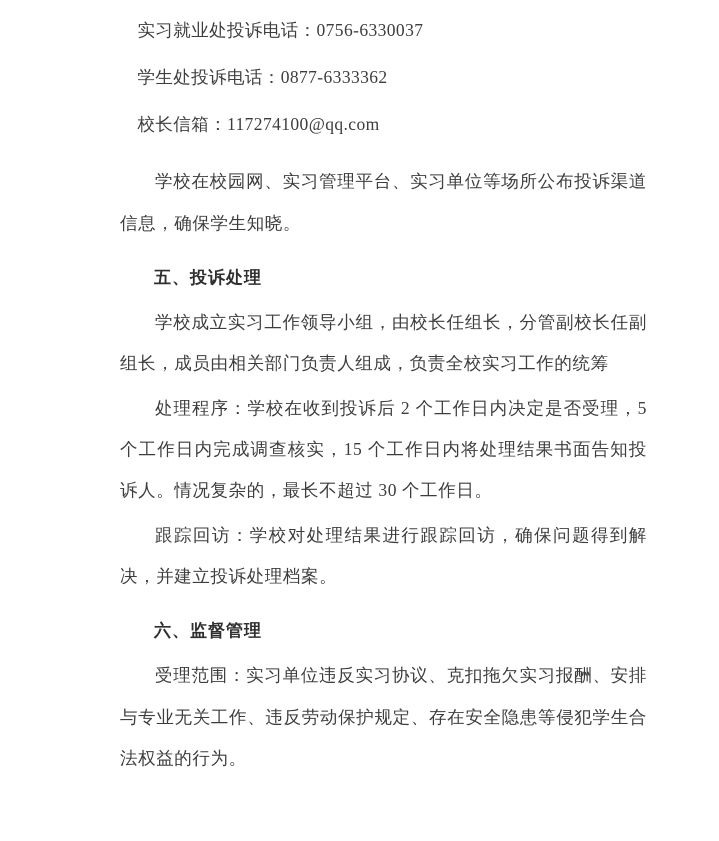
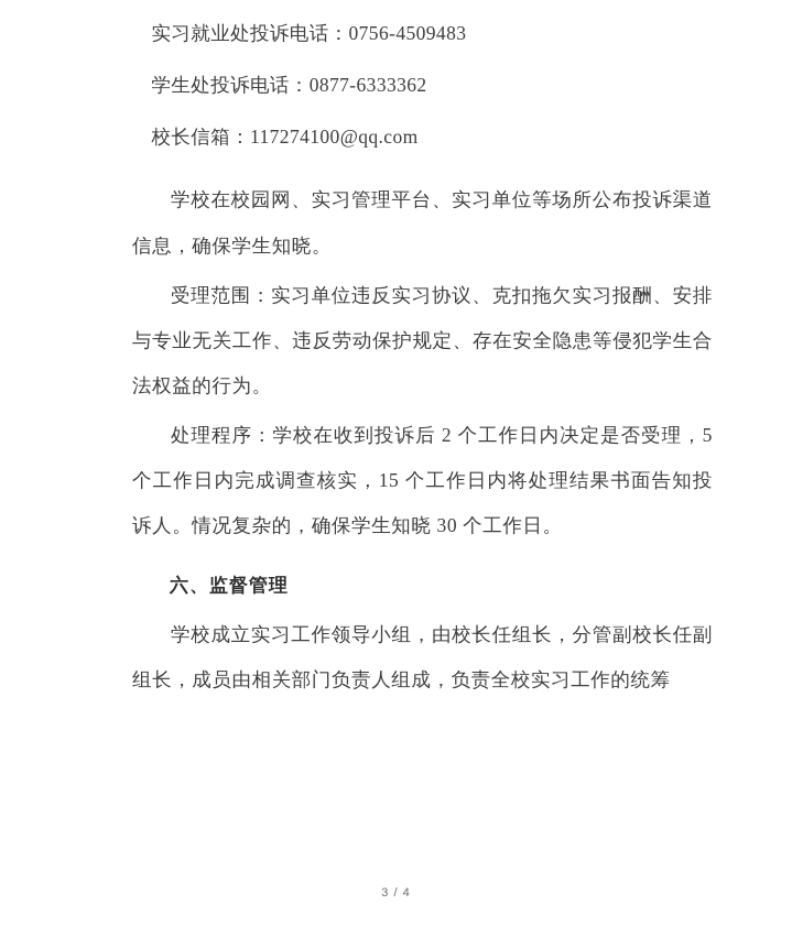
- 实习就业处投诉电话：0756-6330037
+ 实习就业处投诉电话：0756-4509483
  学生处投诉电话：0877-6333362
  校长信箱：117274100@qq.com
  学校在校园网、实习管理平台、实习单位等场所公布投诉渠道信息，确保学生知晓。
- 五、投诉处理
- 学校成立实习工作领导小组，由校长任组长，分管副校长任副组长，成员由相关部门负责人组成，负责全校实习工作的统筹
+ 受理范围：实习单位违反实习协议、克扣拖欠实习报酬、安排与专业无关工作、违反劳动保护规定、存在安全隐患等侵犯学生合法权益的行为。
- 处理程序：学校在收到投诉后 2 个工作日内决定是否受理，5 个工作日内完成调查核实，15 个工作日内将处理结果书面告知投诉人。情况复杂的，最长不超过 30 个工作日。
+ 处理程序：学校在收到投诉后 2 个工作日内决定是否受理，5 个工作日内完成调查核实，15 个工作日内将处理结果书面告知投诉人。情况复杂的，确保学生知晓 30 个工作日。
- 跟踪回访：学校对处理结果进行跟踪回访，确保问题得到解决，并建立投诉处理档案。
  六、监督管理
- 受理范围：实习单位违反实习协议、克扣拖欠实习报酬、安排与专业无关工作、违反劳动保护规定、存在安全隐患等侵犯学生合法权益的行为。
+ 学校成立实习工作领导小组，由校长任组长，分管副校长任副组长，成员由相关部门负责人组成，负责全校实习工作的统筹
+ 3 / 4
